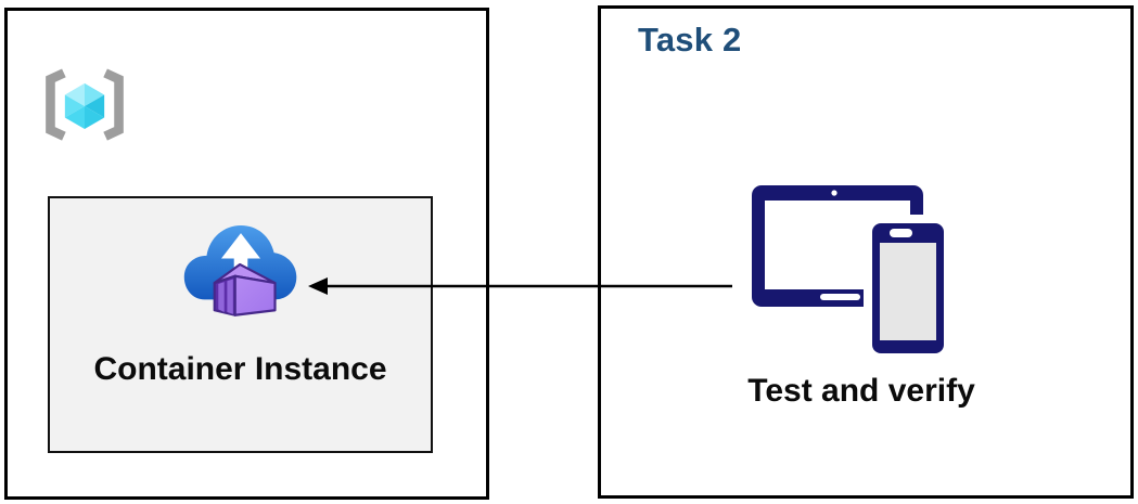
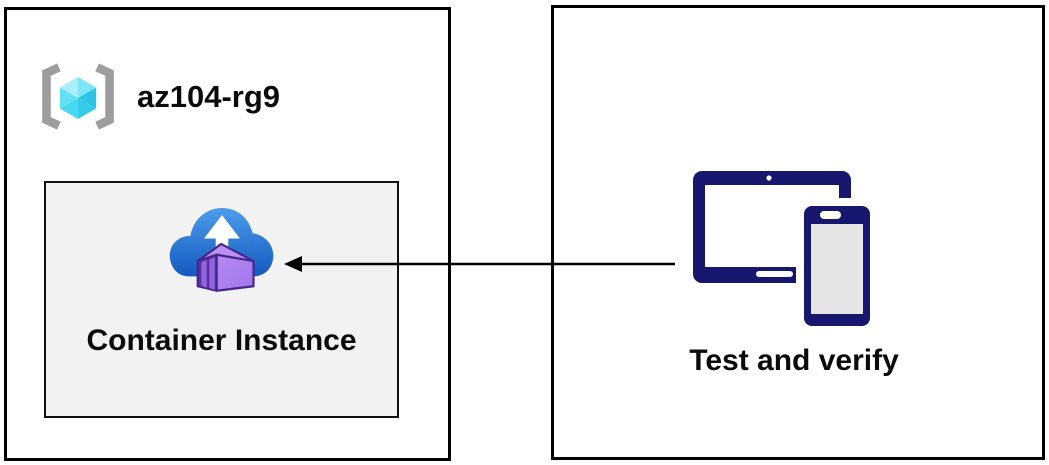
+ az104-rg9
  Container Instance
- Task 2
  Test and verify
